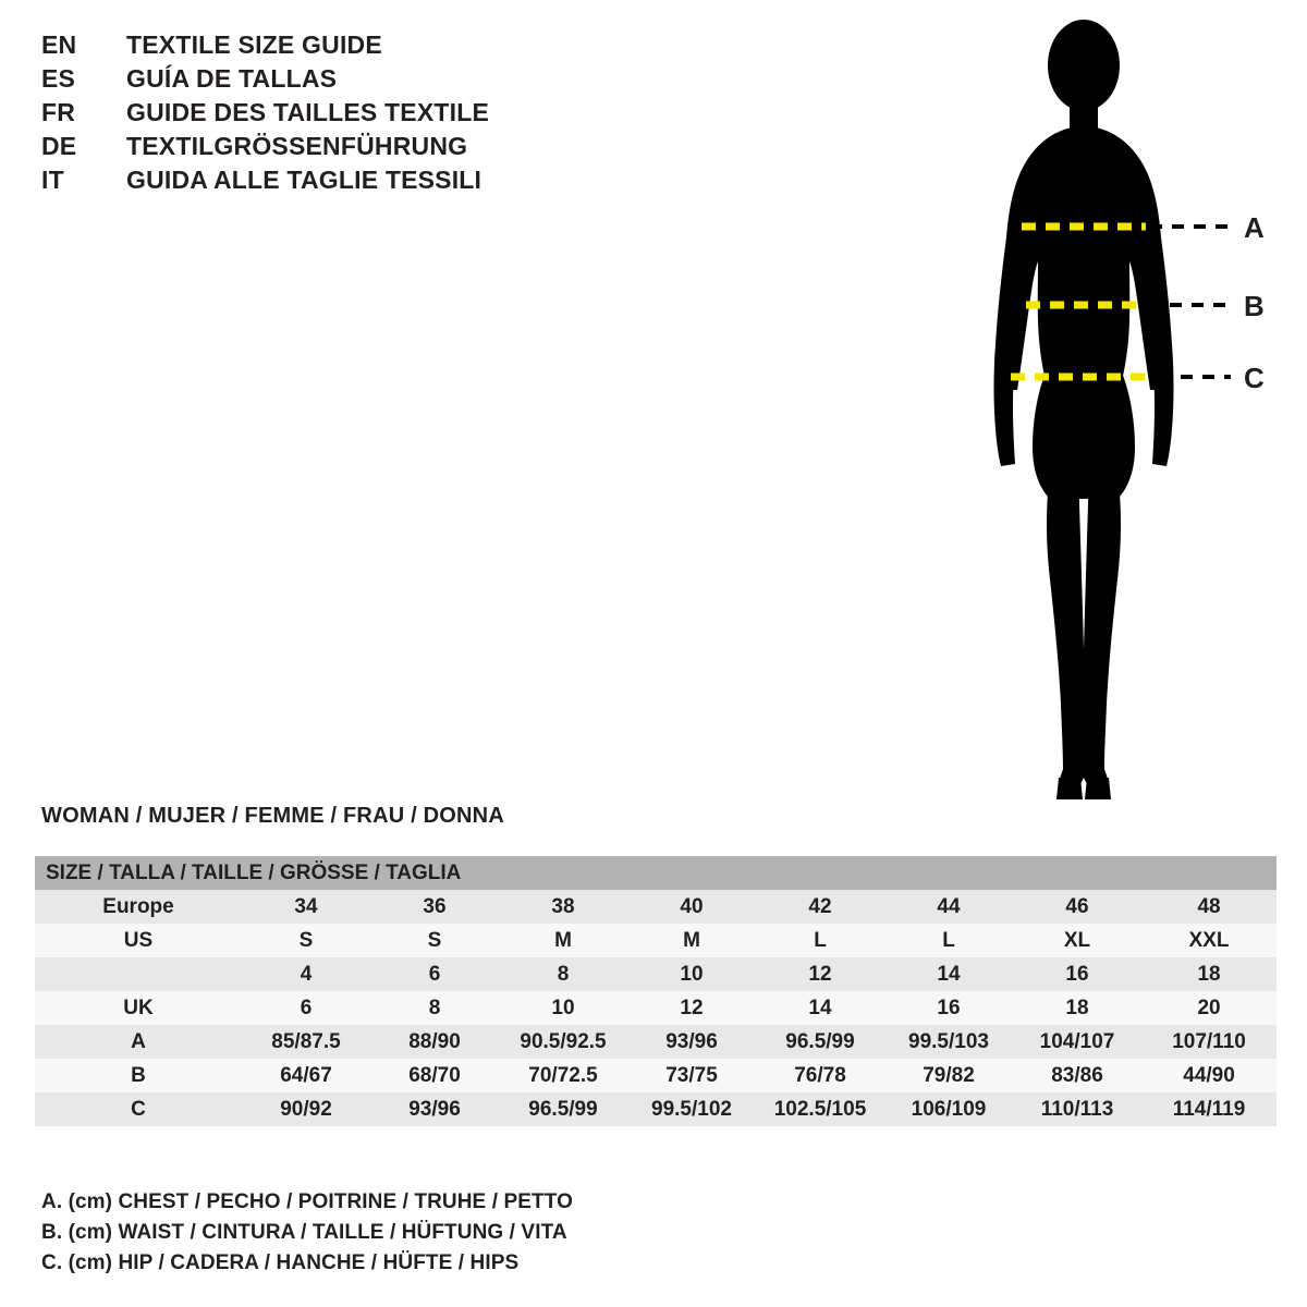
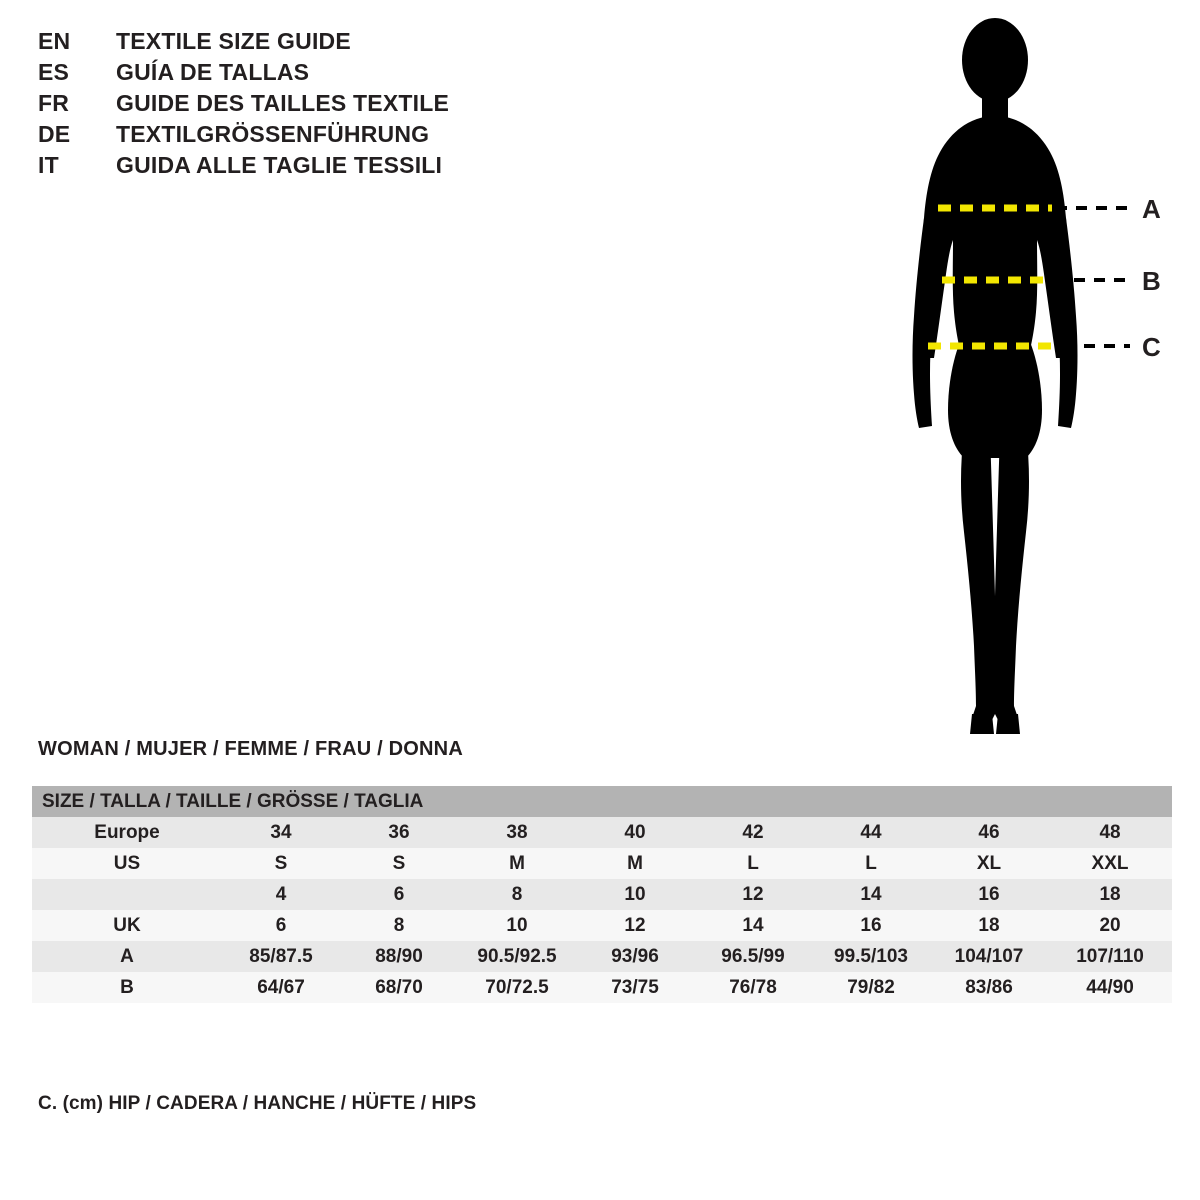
  EN
  TEXTILE SIZE GUIDE
  ES
  GUÍA DE TALLAS
  FR
  GUIDE DES TAILLES TEXTILE
  DE
  TEXTILGRÖSSENFÜHRUNG
  IT
  GUIDA ALLE TAGLIE TESSILI
  A
  B
  C
  WOMAN / MUJER / FEMME / FRAU / DONNA
  SIZE / TALLA / TAILLE / GRÖSSE / TAGLIA
  Europe	34	36	38	40	42	44	46	48
  US	S	S	M	M	L	L	XL	XXL
  	4	6	8	10	12	14	16	18
  UK	6	8	10	12	14	16	18	20
  A	85/87.5	88/90	90.5/92.5	93/96	96.5/99	99.5/103	104/107	107/110
  B	64/67	68/70	70/72.5	73/75	76/78	79/82	83/86	44/90
- C	90/92	93/96	96.5/99	99.5/102	102.5/105	106/109	110/113	114/119
- A. (cm) CHEST / PECHO / POITRINE / TRUHE / PETTO
- B. (cm) WAIST / CINTURA / TAILLE / HÜFTUNG / VITA
  C. (cm) HIP / CADERA / HANCHE / HÜFTE / HIPS
